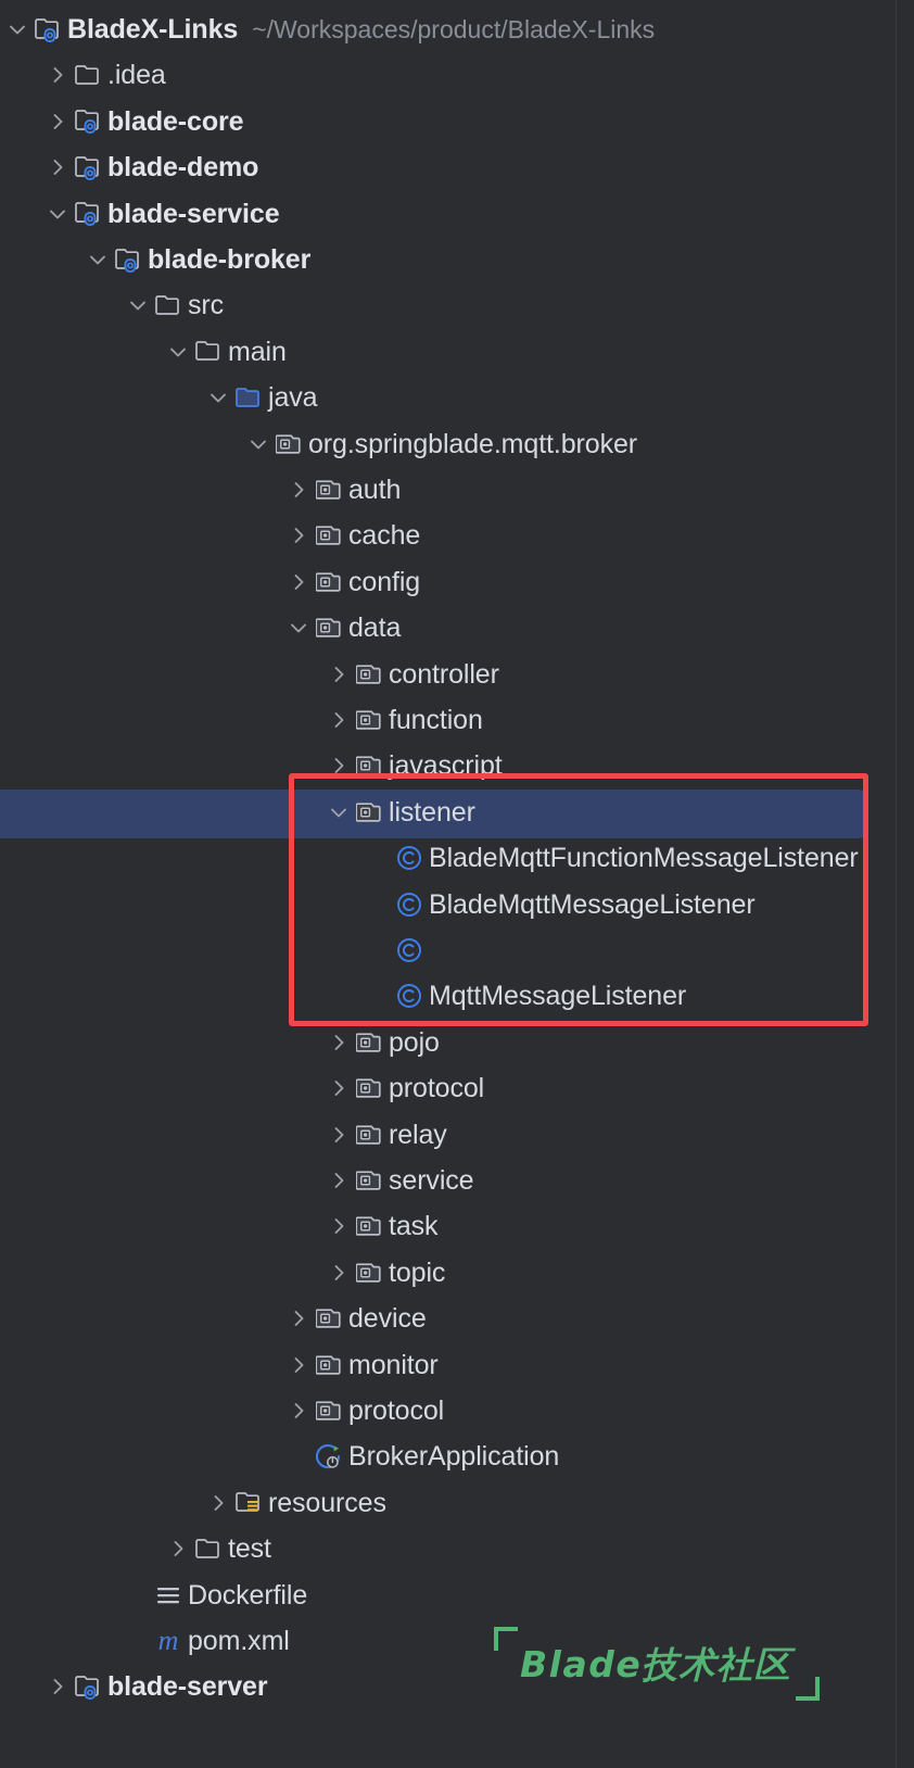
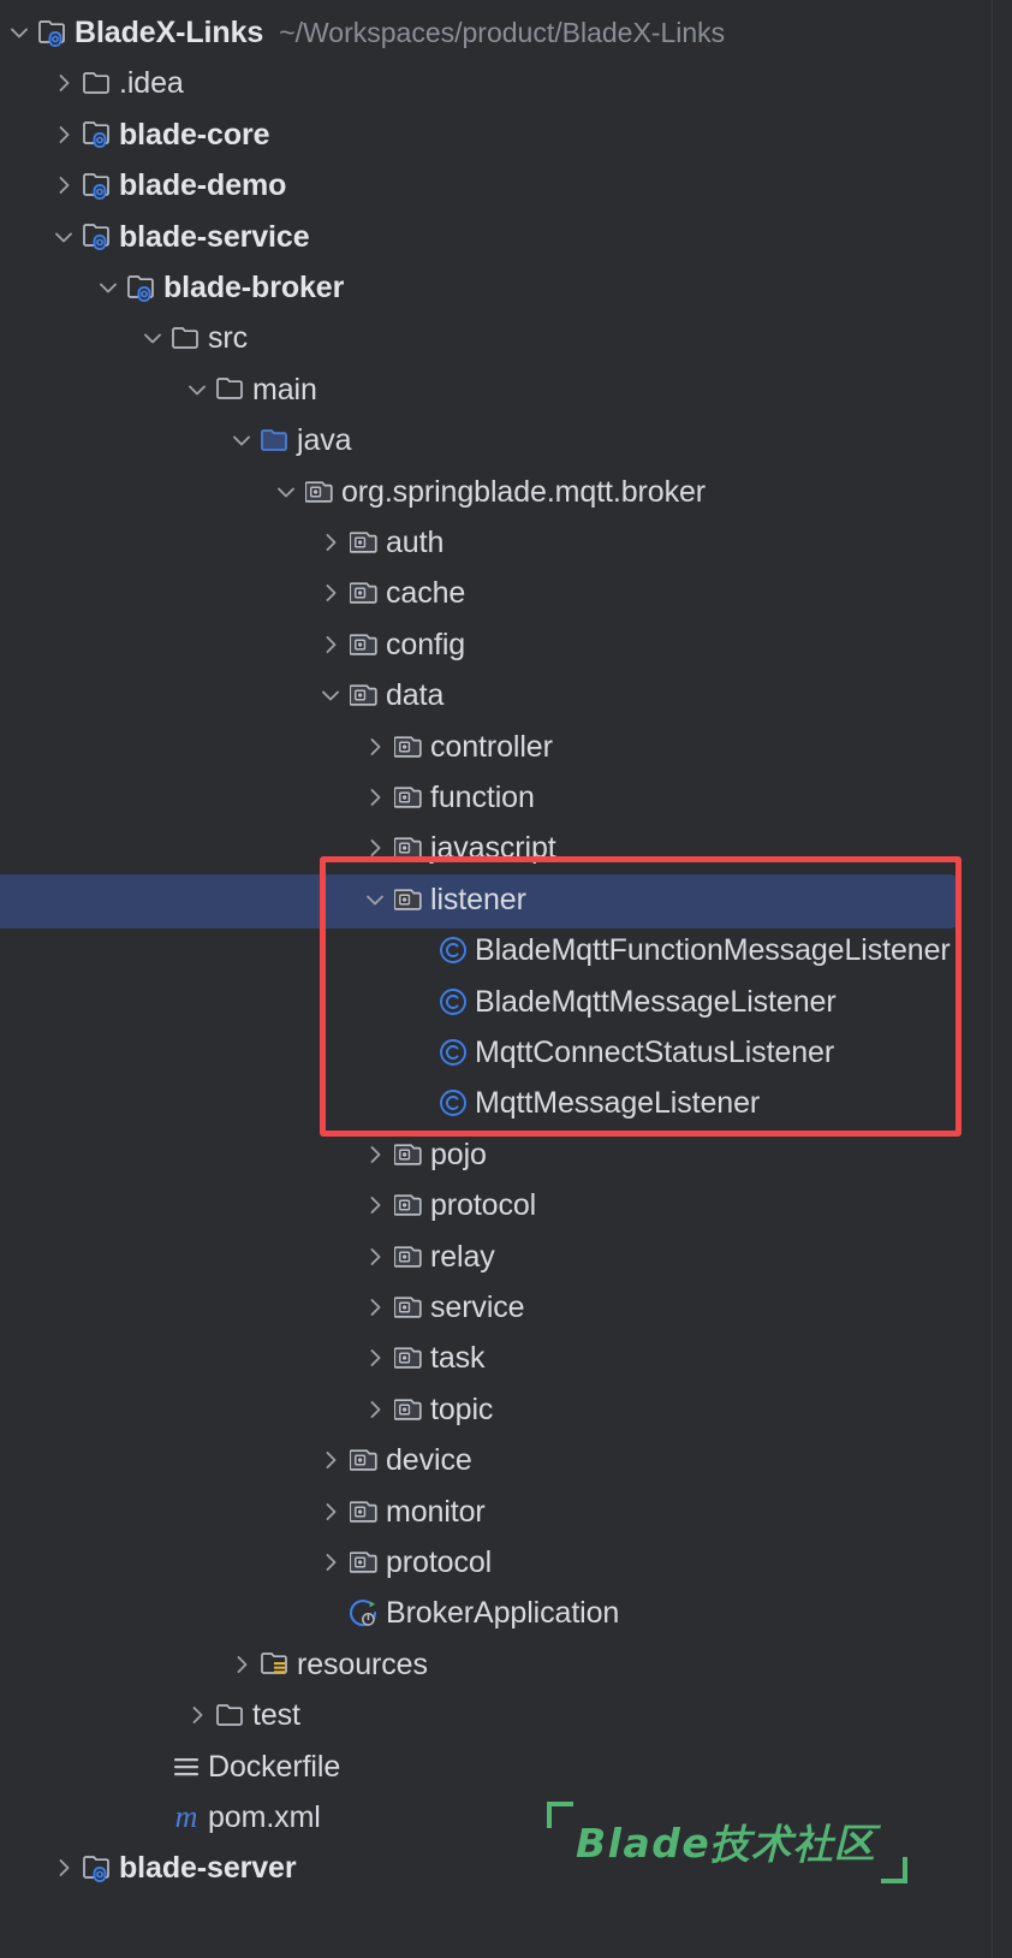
  BladeX-Links
  ~/Workspaces/product/BladeX-Links
  .idea
  blade-core
  blade-demo
  blade-service
  blade-broker
  src
  main
  java
  org.springblade.mqtt.broker
  auth
  cache
  config
  data
  controller
  function
  javascript
  listener
  BladeMqttFunctionMessageListener
  BladeMqttMessageListener
+ MqttConnectStatusListener
  MqttMessageListener
  pojo
  protocol
  relay
  service
  task
  topic
  device
  monitor
  protocol
  BrokerApplication
  resources
  test
  Dockerfile
  m
  pom.xml
  blade-server
  Blade技术社区
